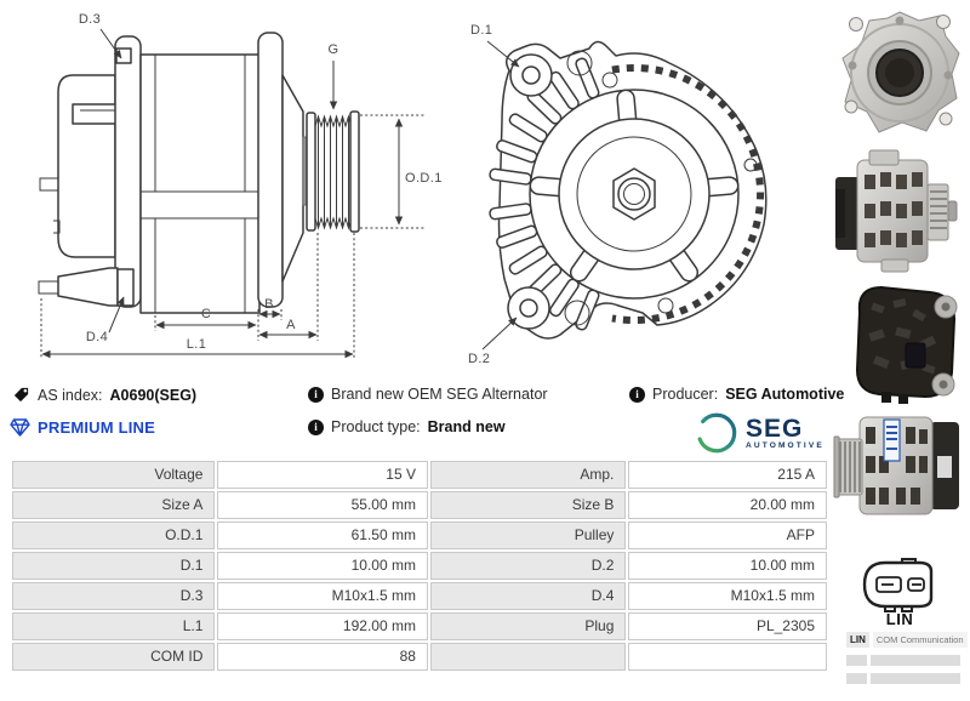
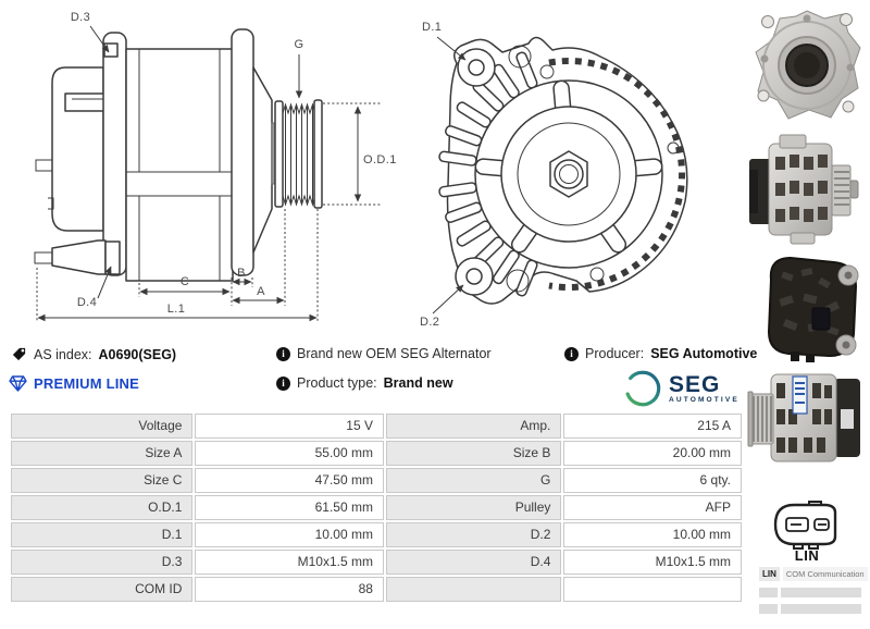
  D.3
  G
  O.D.1
  D.4
  C
  B
  A
  L.1
  D.1
  D.2
  AS index:
  A0690(SEG)
  PREMIUM LINE
  i
  Brand new OEM SEG Alternator
  i
  Product type:
  Brand new
  i
  Producer:
  SEG Automotive
  SEG
  Voltage	15 V	Amp.	215 A
  Size A	55.00 mm	Size B	20.00 mm
+ Size C	47.50 mm	G	6 qty.
  O.D.1	61.50 mm	Pulley	AFP
  D.1	10.00 mm	D.2	10.00 mm
  D.3	M10x1.5 mm	D.4	M10x1.5 mm
- L.1	192.00 mm	Plug	PL_2305
  COM ID	88
  LIN
  LIN
  COM Communication
